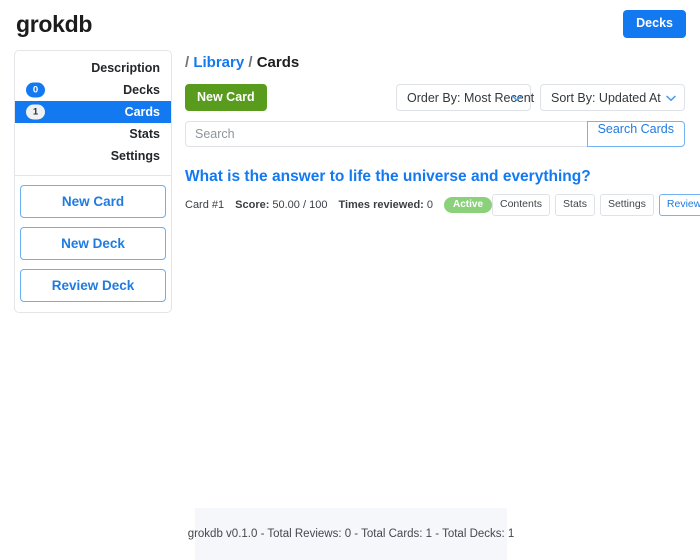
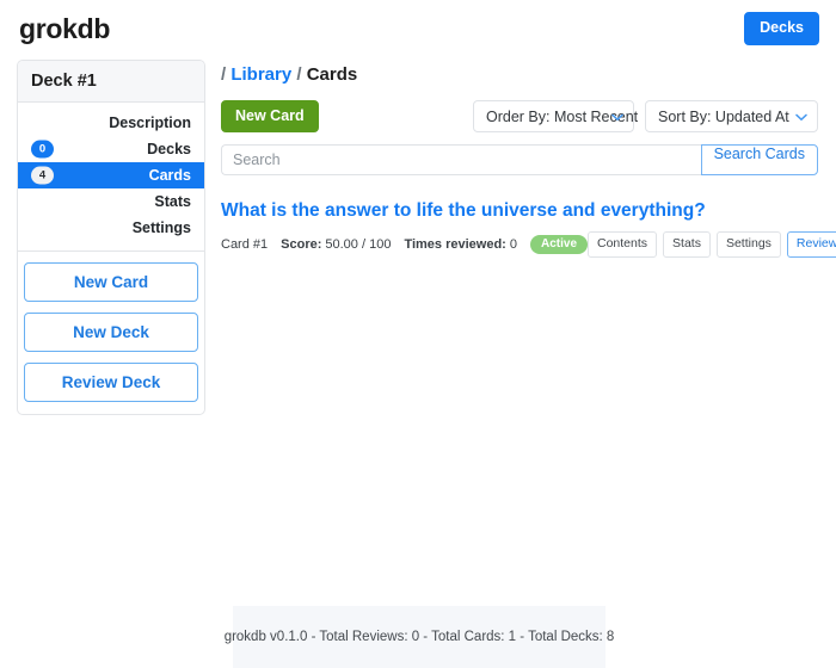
  grokdb
  Decks
+ Deck #1
  Description
  0
  Decks
- 1
+ 4
  Cards
  Stats
  Settings
  New Card
  New Deck
  Review Deck
  / Library / Cards
  New Card
  Order By: Most Rent
  Sort By: Updated At
  Search
  Search Cards
  What is the answer to life the universe and everything?
  Card #1
  Score: 50.00 / 100
  Times reviewed: 0
  Active
  Contents
  Stats
  Settings
  Review
- grokdb v0.1.0 - Total Reviews: 0 - Total Cards: 1 - Total Decks: 1
+ grokdb v0.1.0 - Total Reviews: 0 - Total Cards: 1 - Total Decks: 8
